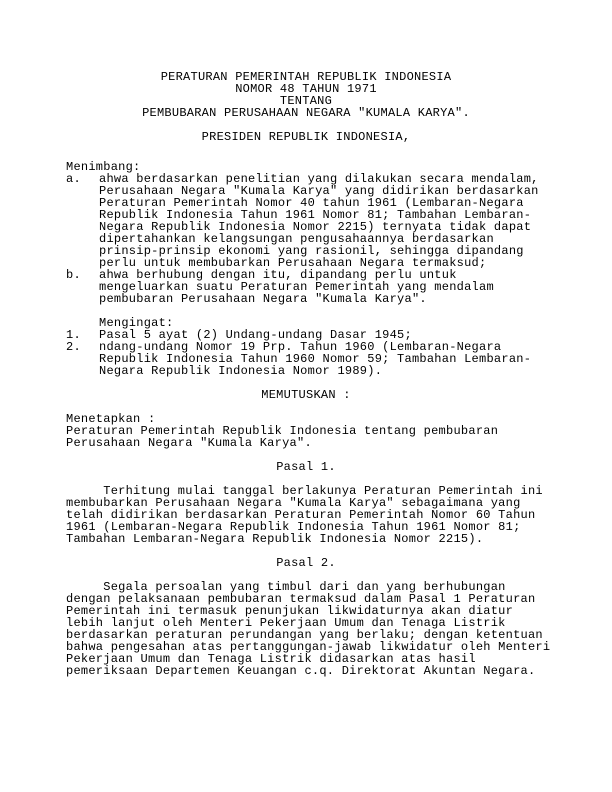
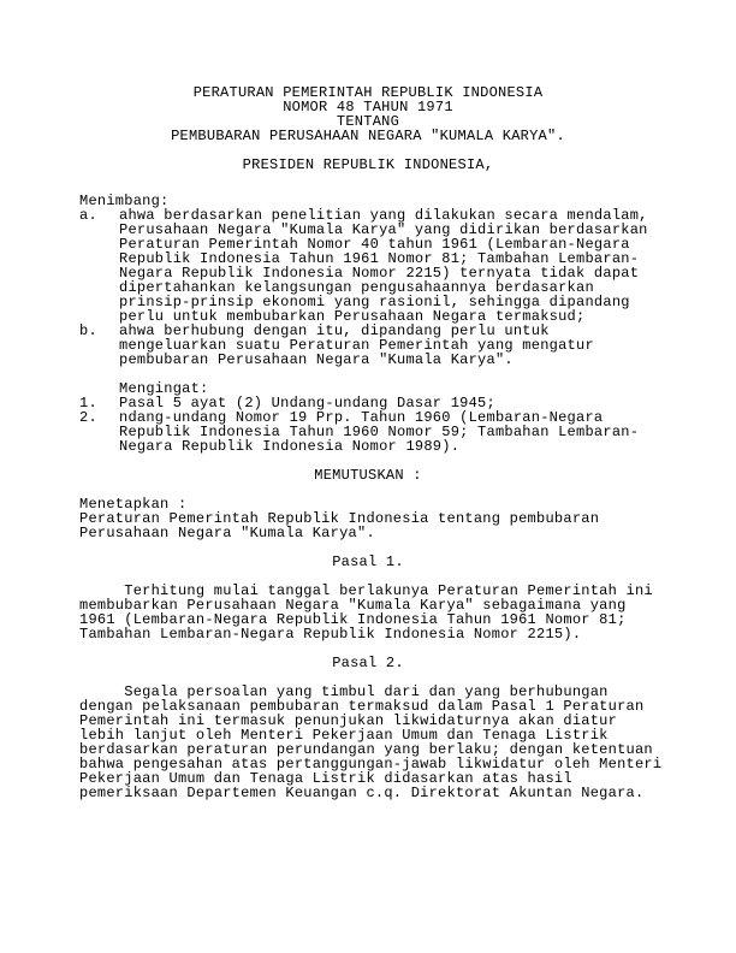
  PERATURAN PEMERINTAH REPUBLIK INDONESIA
  NOMOR 48 TAHUN 1971
  TENTANG
  PEMBUBARAN PERUSAHAAN NEGARA "KUMALA KARYA".
  PRESIDEN REPUBLIK INDONESIA,
  Menimbang:
  a.
  ahwa berdasarkan penelitian yang dilakukan secara mendalam,
  Perusahaan Negara "Kumala Karya" yang didirikan berdasarkan
  Peraturan Pemerintah Nomor 40 tahun 1961 (Lembaran-Negara
  Republik Indonesia Tahun 1961 Nomor 81; Tambahan Lembaran-
  Negara Republik Indonesia Nomor 2215) ternyata tidak dapat
  dipertahankan kelangsungan pengusahaannya berdasarkan
  prinsip-prinsip ekonomi yang rasionil, sehingga dipandang
  perlu untuk membubarkan Perusahaan Negara termaksud;
  b.
  ahwa berhubung dengan itu, dipandang perlu untuk
- mengeluarkan suatu Peraturan Pemerintah yang mendalam
+ mengeluarkan suatu Peraturan Pemerintah yang mengatur
  pembubaran Perusahaan Negara "Kumala Karya".
  Mengingat:
  1.
  Pasal 5 ayat (2) Undang-undang Dasar 1945;
  2.
  ndang-undang Nomor 19 Prp. Tahun 1960 (Lembaran-Negara
  Republik Indonesia Tahun 1960 Nomor 59; Tambahan Lembaran-
  Negara Republik Indonesia Nomor 1989).
  MEMUTUSKAN :
  Menetapkan :
  Peraturan Pemerintah Republik Indonesia tentang pembubaran
  Perusahaan Negara "Kumala Karya".
  Pasal 1.
  Terhitung mulai tanggal berlakunya Peraturan Pemerintah ini
  membubarkan Perusahaan Negara "Kumala Karya" sebagaimana yang
- telah didirikan berdasarkan Peraturan Pemerintah Nomor 60 Tahun
  1961 (Lembaran-Negara Republik Indonesia Tahun 1961 Nomor 81;
  Tambahan Lembaran-Negara Republik Indonesia Nomor 2215).
  Pasal 2.
  Segala persoalan yang timbul dari dan yang berhubungan
  dengan pelaksanaan pembubaran termaksud dalam Pasal 1 Peraturan
  Pemerintah ini termasuk penunjukan likwidaturnya akan diatur
  lebih lanjut oleh Menteri Pekerjaan Umum dan Tenaga Listrik
  berdasarkan peraturan perundangan yang berlaku; dengan ketentuan
  bahwa pengesahan atas pertanggungan-jawab likwidatur oleh Menteri
  Pekerjaan Umum dan Tenaga Listrik didasarkan atas hasil
  pemeriksaan Departemen Keuangan c.q. Direktorat Akuntan Negara.
